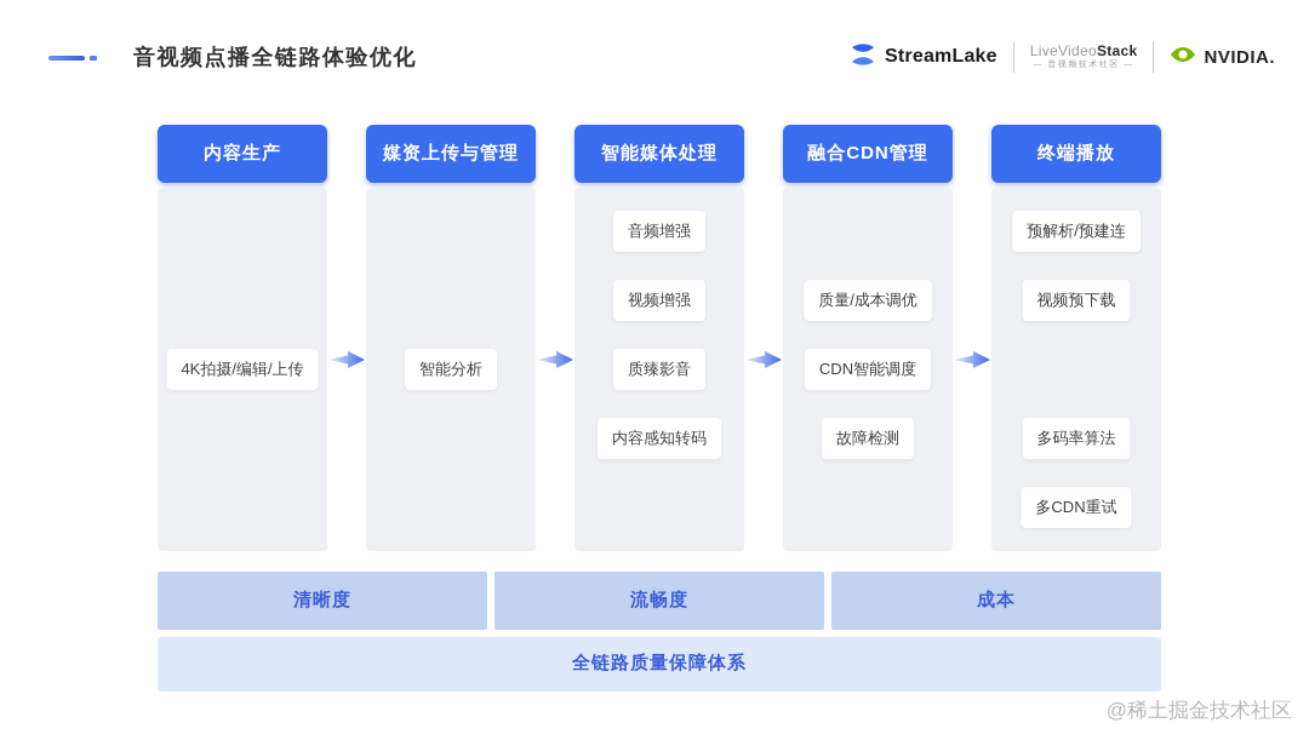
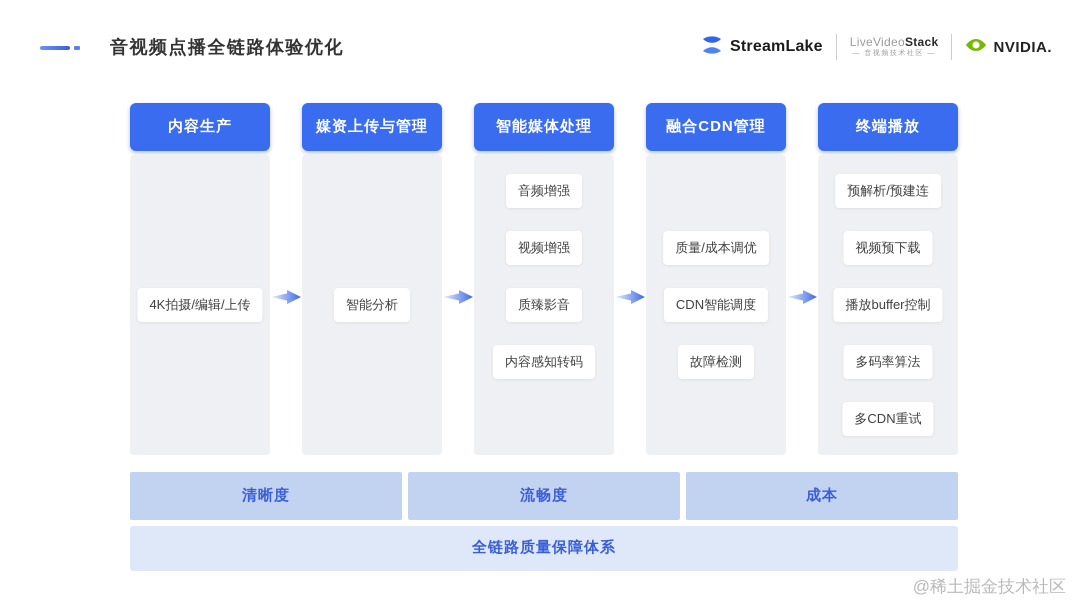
  音视频点播全链路体验优化
  StreamLake
  LiveVideoStack
  NVIDIA.
  内容生产
  4K拍摄/编辑/上传
  媒资上传与管理
  智能分析
  智能媒体处理
  音频增强
  视频增强
  质臻影音
  内容感知转码
  融合CDN管理
  质量/成本调优
  CDN智能调度
  故障检测
  终端播放
  预解析/预建连
  视频预下载
+ 播放buffer控制
  多码率算法
  多CDN重试
  清晰度
  流畅度
  成本
  全链路质量保障体系
  @稀土掘金技术社区
